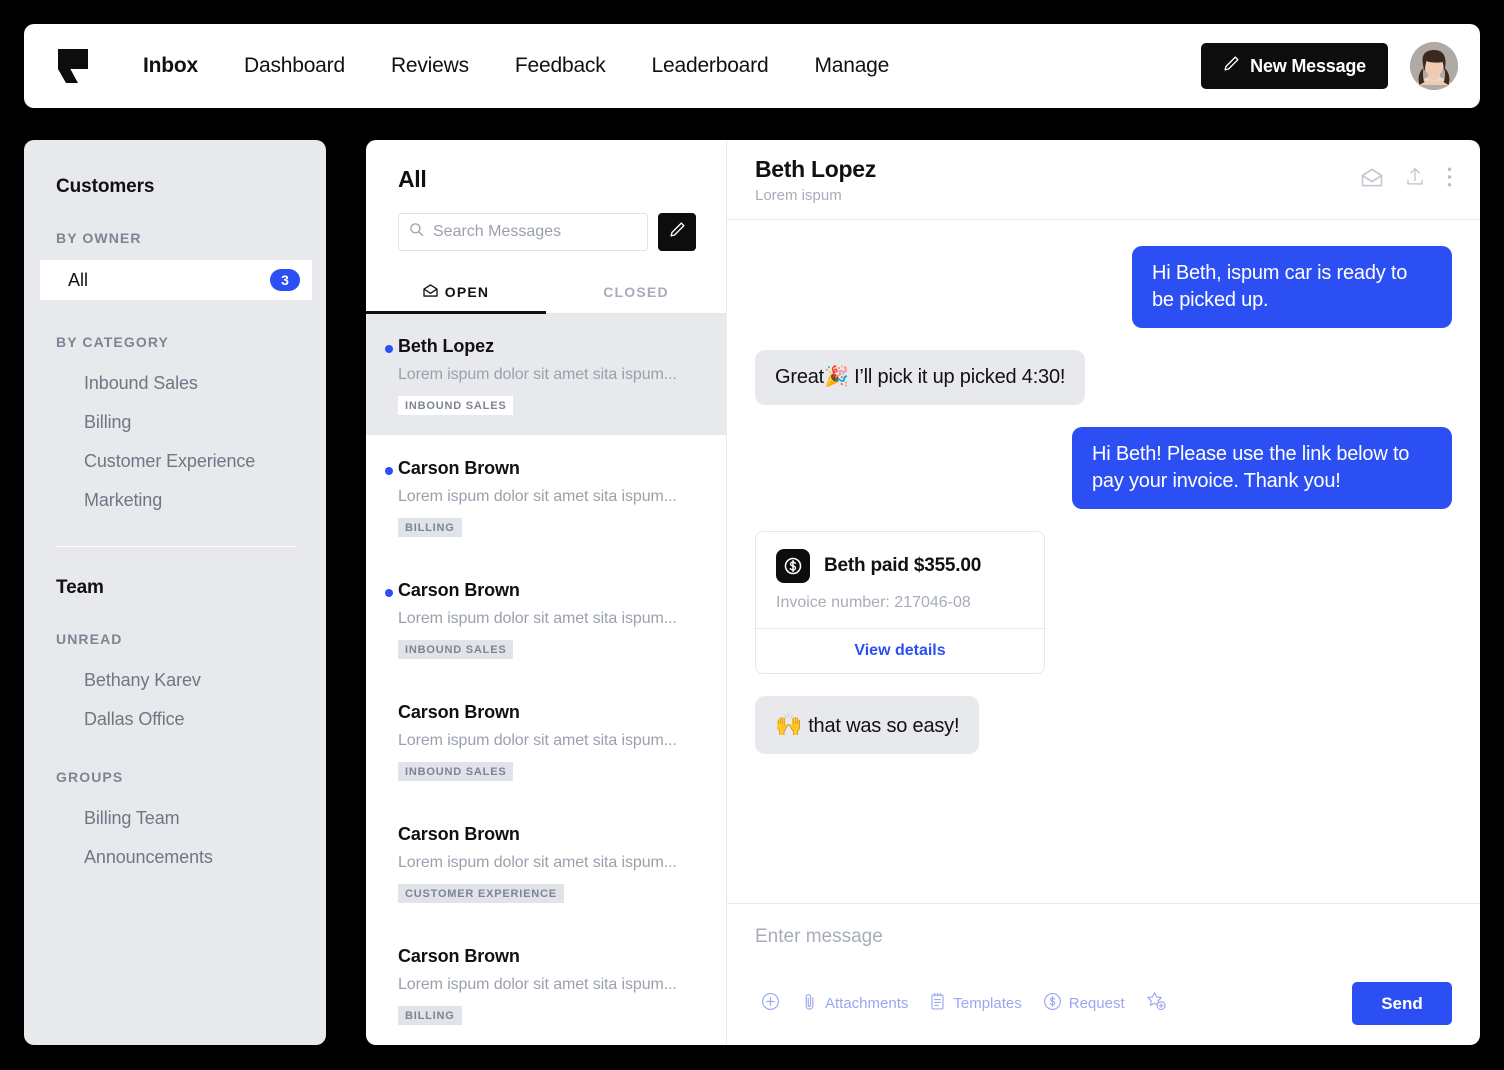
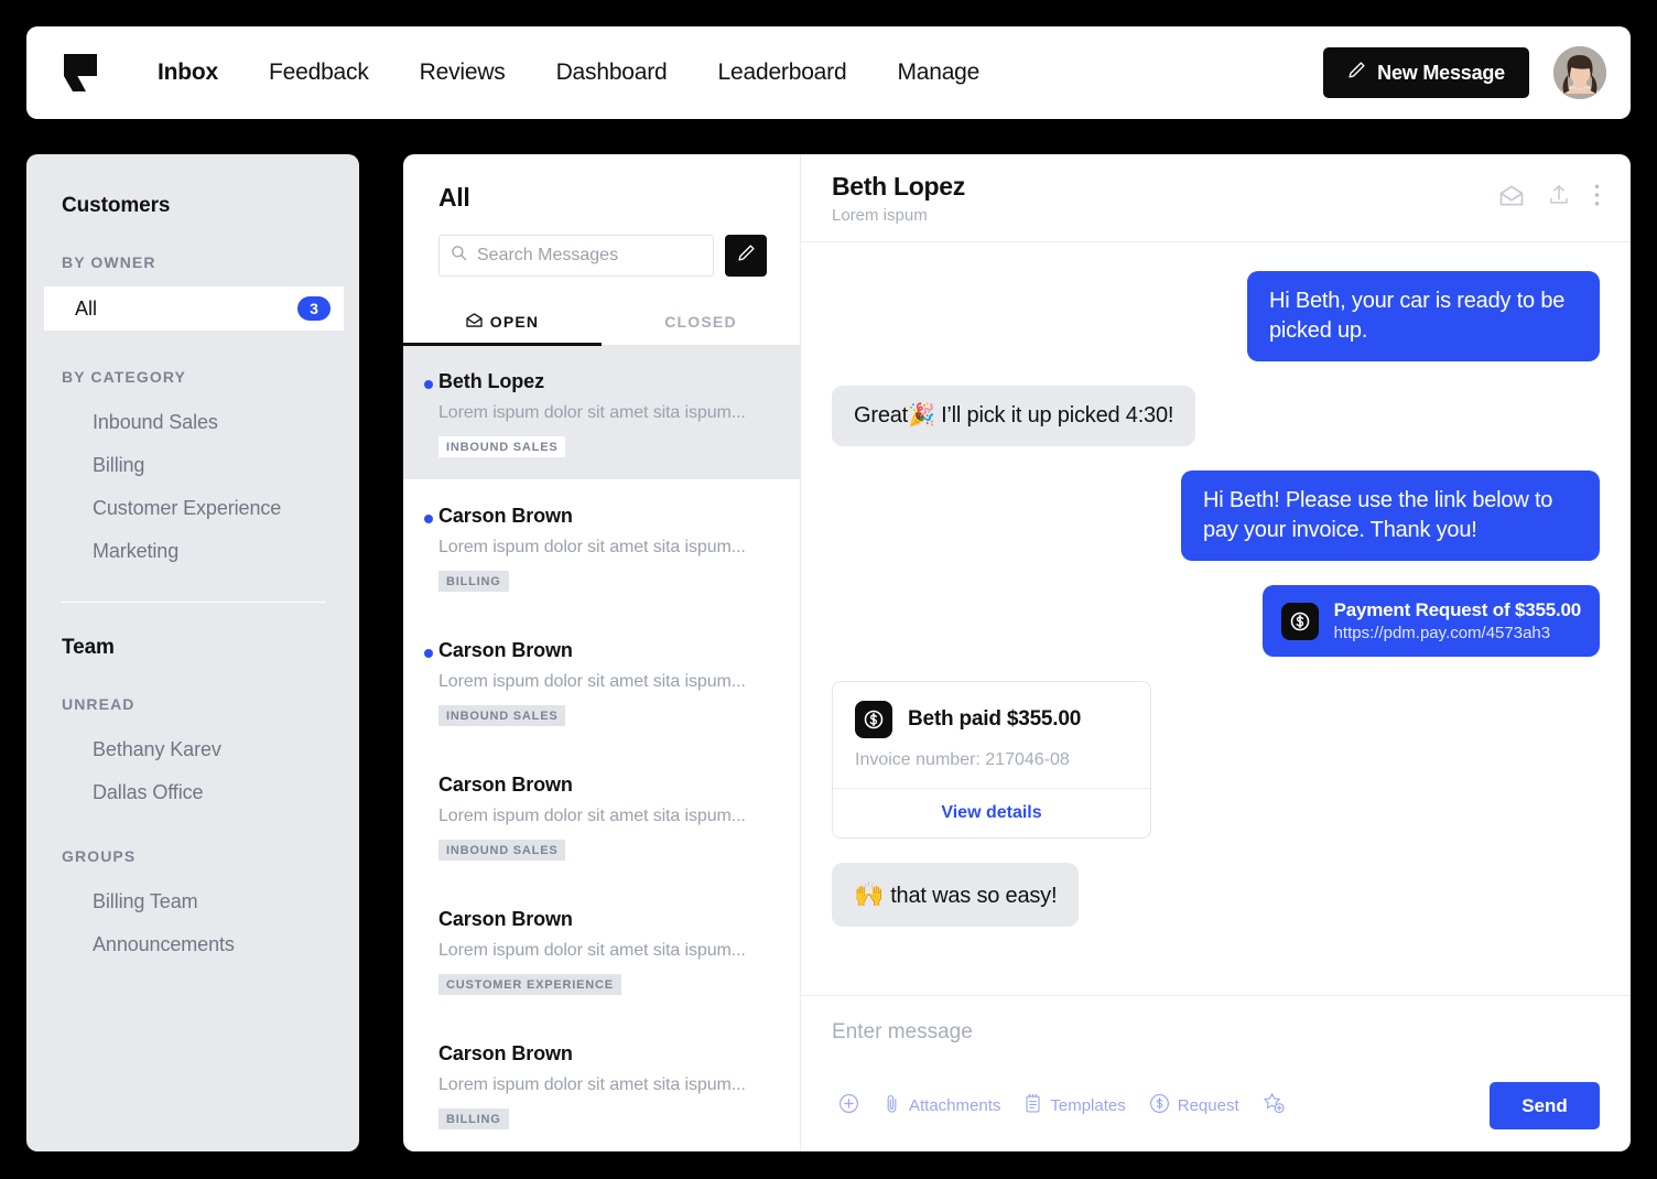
  Inbox
- Dashboard
+ Feedback
  Reviews
- Feedback
+ Dashboard
  Leaderboard
  Manage
  New Message
  Customers
  BY OWNER
  All
  3
  BY CATEGORY
  Inbound Sales
  Billing
  Customer Experience
  Marketing
  Team
  UNREAD
  Bethany Karev
  Dallas Office
  GROUPS
  Billing Team
  Announcements
  All
  Search Messages
  OPEN
  CLOSED
  Beth Lopez
  Lorem ispum dolor sit amet sita ispum...
  INBOUND SALES
  Carson Brown
  Lorem ispum dolor sit amet sita ispum...
  BILLING
  Carson Brown
  Lorem ispum dolor sit amet sita ispum...
  INBOUND SALES
  Carson Brown
  Lorem ispum dolor sit amet sita ispum...
  INBOUND SALES
  Carson Brown
  Lorem ispum dolor sit amet sita ispum...
  CUSTOMER EXPERIENCE
  Carson Brown
  Lorem ispum dolor sit amet sita ispum...
  BILLING
  Beth Lopez
  Lorem ispum
- Hi Beth, ispum car is ready to be picked up.
+ Hi Beth, your car is ready to be picked up.
  Great🎉 I’ll pick it up picked 4:30!
  Hi Beth! Please use the link below to pay your invoice. Thank you!
+ Payment Request of $355.00
+ https://pdm.pay.com/4573ah3
  Beth paid $355.00
  Invoice number: 217046-08
  View details
  🙌 that was so easy!
  Enter message
  Attachments
  Templates
  Request
  Send
